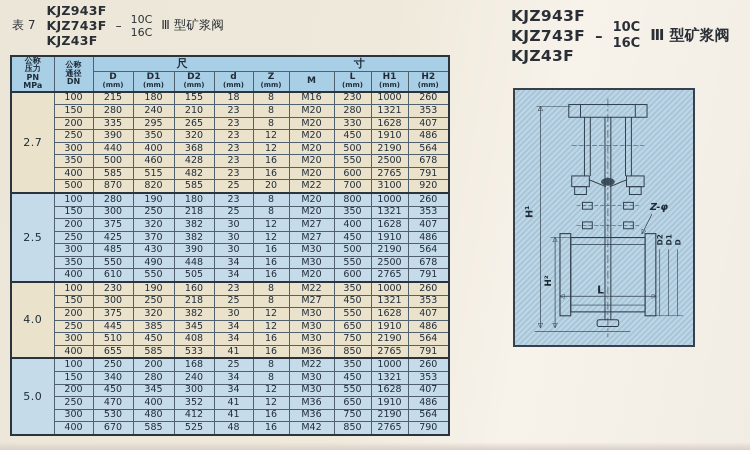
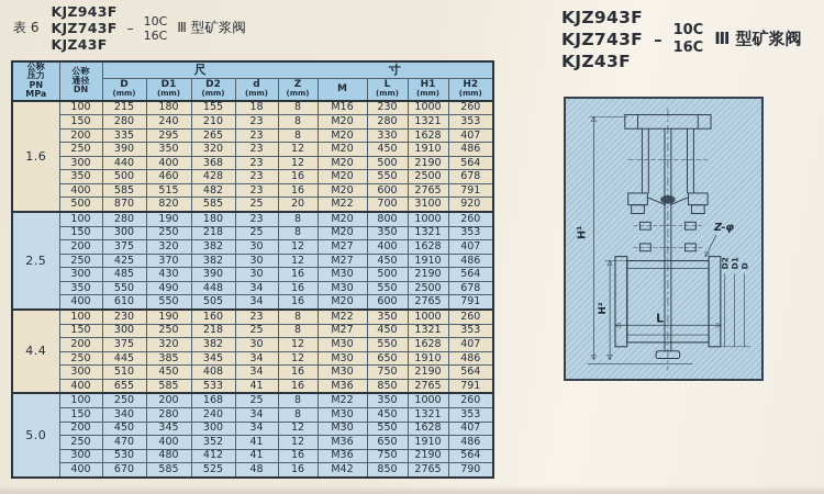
- 表 7
+ 表 6
  KJZ943F
  KJZ743F
  KJZ43F
  –
  10C
  16C
  Ⅲ 型矿浆阀
  公称 压力 PN MPa	公称 通径 DN	尺 寸
  D(mm)	D1(mm)	D2(mm)	d(mm)	Z(mm)	M	L(mm)	H1(mm)	H2(mm)
- 2.7	100	215	180	155	18	8	M16	230	1000	260
+ 1.6	100	215	180	155	18	8	M16	230	1000	260
  150	280	240	210	23	8	M20	280	1321	353
  200	335	295	265	23	8	M20	330	1628	407
  250	390	350	320	23	12	M20	450	1910	486
  300	440	400	368	23	12	M20	500	2190	564
  350	500	460	428	23	16	M20	550	2500	678
  400	585	515	482	23	16	M20	600	2765	791
  500	870	820	585	25	20	M22	700	3100	920
  2.5	100	280	190	180	23	8	M20	800	1000	260
  150	300	250	218	25	8	M20	350	1321	353
  200	375	320	382	30	12	M27	400	1628	407
  250	425	370	382	30	12	M27	450	1910	486
  300	485	430	390	30	16	M30	500	2190	564
  350	550	490	448	34	16	M30	550	2500	678
  400	610	550	505	34	16	M20	600	2765	791
- 4.0	100	230	190	160	23	8	M22	350	1000	260
+ 4.4	100	230	190	160	23	8	M22	350	1000	260
  150	300	250	218	25	8	M27	450	1321	353
  200	375	320	382	30	12	M30	550	1628	407
  250	445	385	345	34	12	M30	650	1910	486
  300	510	450	408	34	16	M30	750	2190	564
  400	655	585	533	41	16	M36	850	2765	791
  5.0	100	250	200	168	25	8	M22	350	1000	260
  150	340	280	240	34	8	M30	450	1321	353
  200	450	345	300	34	12	M30	550	1628	407
  250	470	400	352	41	12	M36	650	1910	486
  300	530	480	412	41	16	M36	750	2190	564
  400	670	585	525	48	16	M42	850	2765	790
  KJZ943F
  KJZ743F
  KJZ43F
  –
  10C
  16C
  Ⅲ 型矿浆阀
  L
  Z-φ
